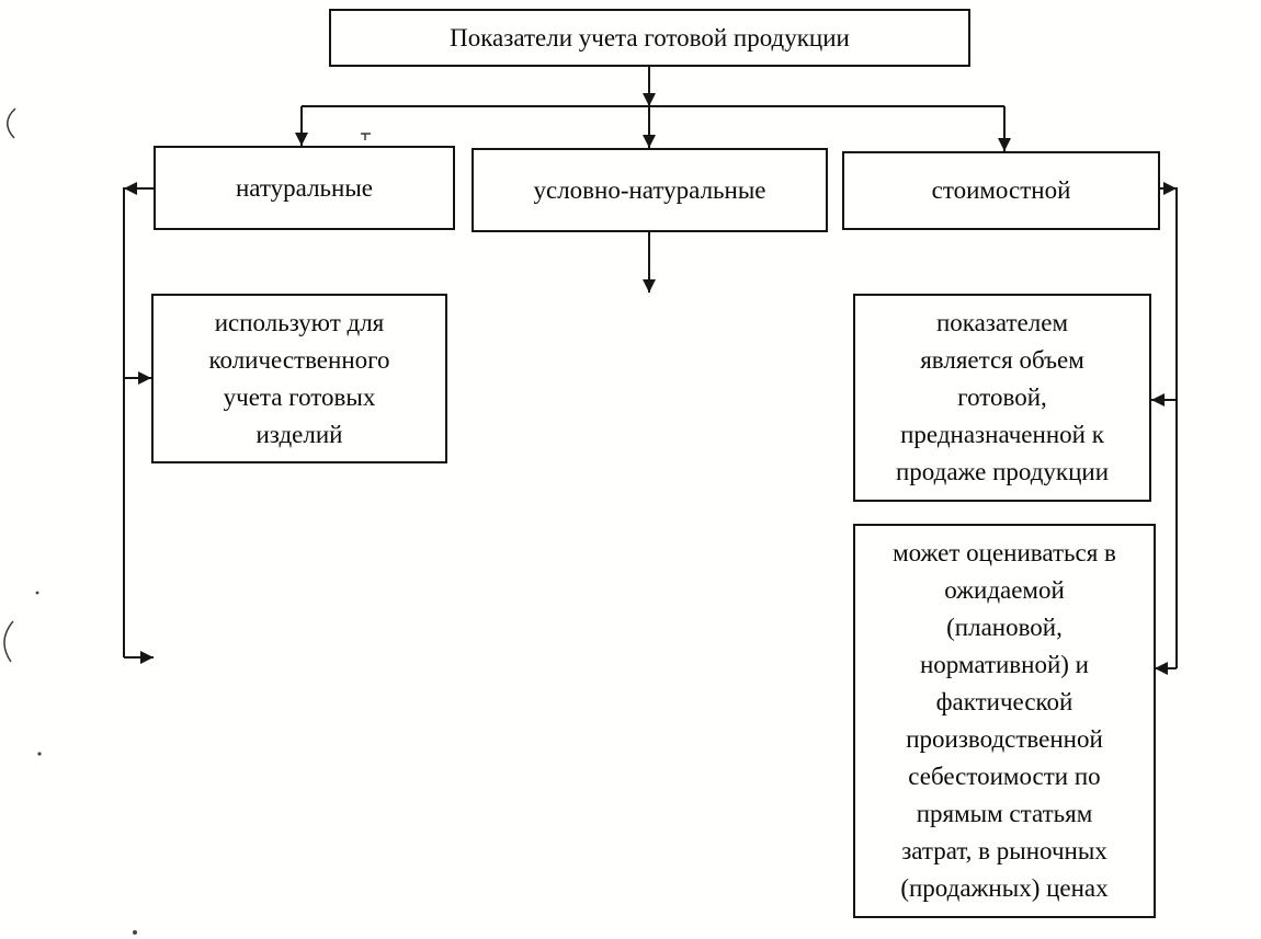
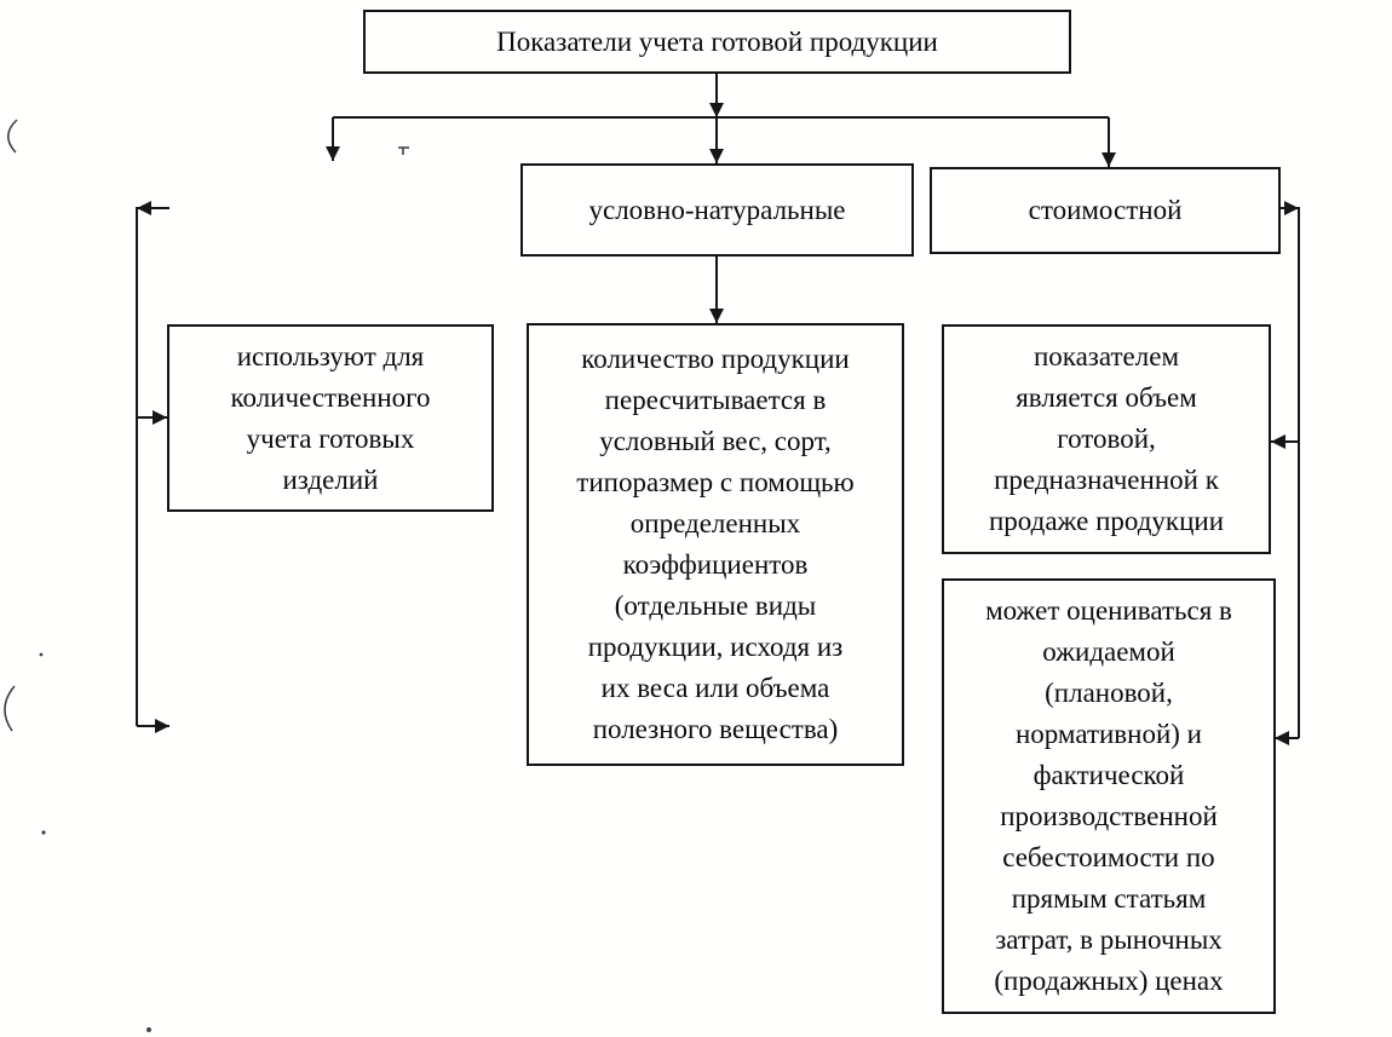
  Показатели учета готовой продукции
- натуральные
  условно-натуральные
  стоимостной
  используют для
  количественного
  учета готовых
  изделий
+ количество продукции
+ пересчитывается в
+ условный вес, сорт,
+ типоразмер с помощью
+ определенных
+ коэффициентов
+ (отдельные виды
+ продукции, исходя из
+ их веса или объема
+ полезного вещества)
  показателем
  является объем
  готовой,
  предназначенной к
  продаже продукции
  может оцениваться в
  ожидаемой
  (плановой,
  нормативной) и
  фактической
  производственной
  себестоимости по
  прямым статьям
  затрат, в рыночных
  (продажных) ценах
